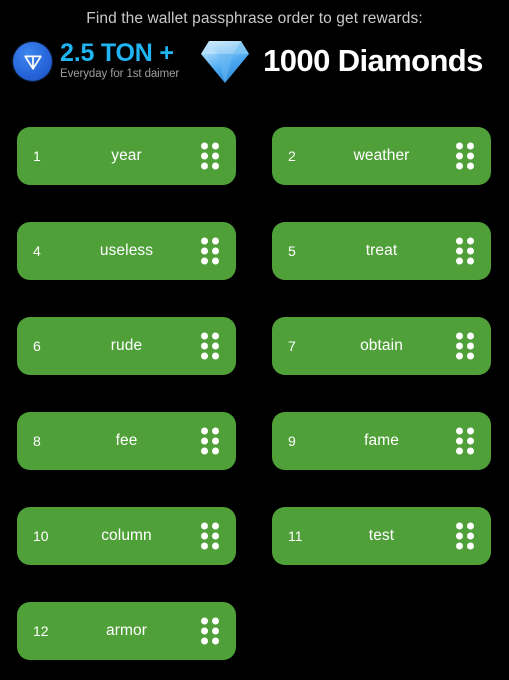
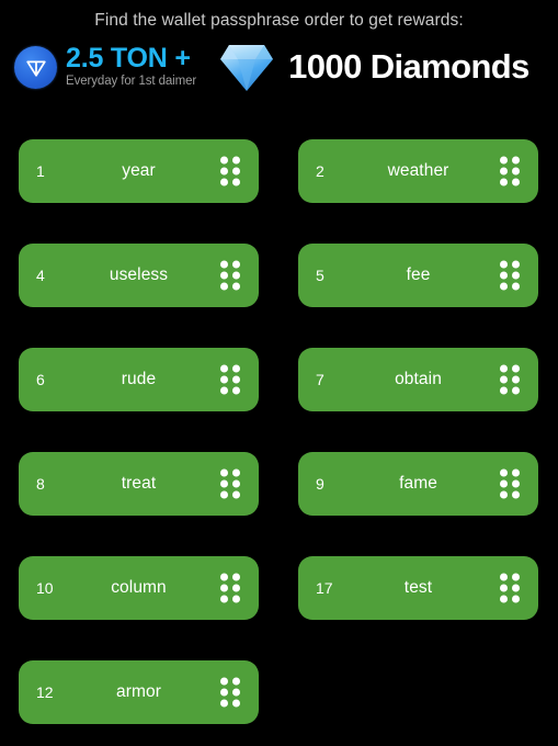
  Find the wallet passphrase order to get rewards:
  2.5 TON +
  Everyday for 1st daimer
  1000 Diamonds
  1
  year
  2
  weather
  4
  useless
  5
- treat
+ fee
  6
  rude
  7
  obtain
  8
- fee
+ treat
  9
  fame
  10
  column
- 11
+ 17
  test
  12
  armor
